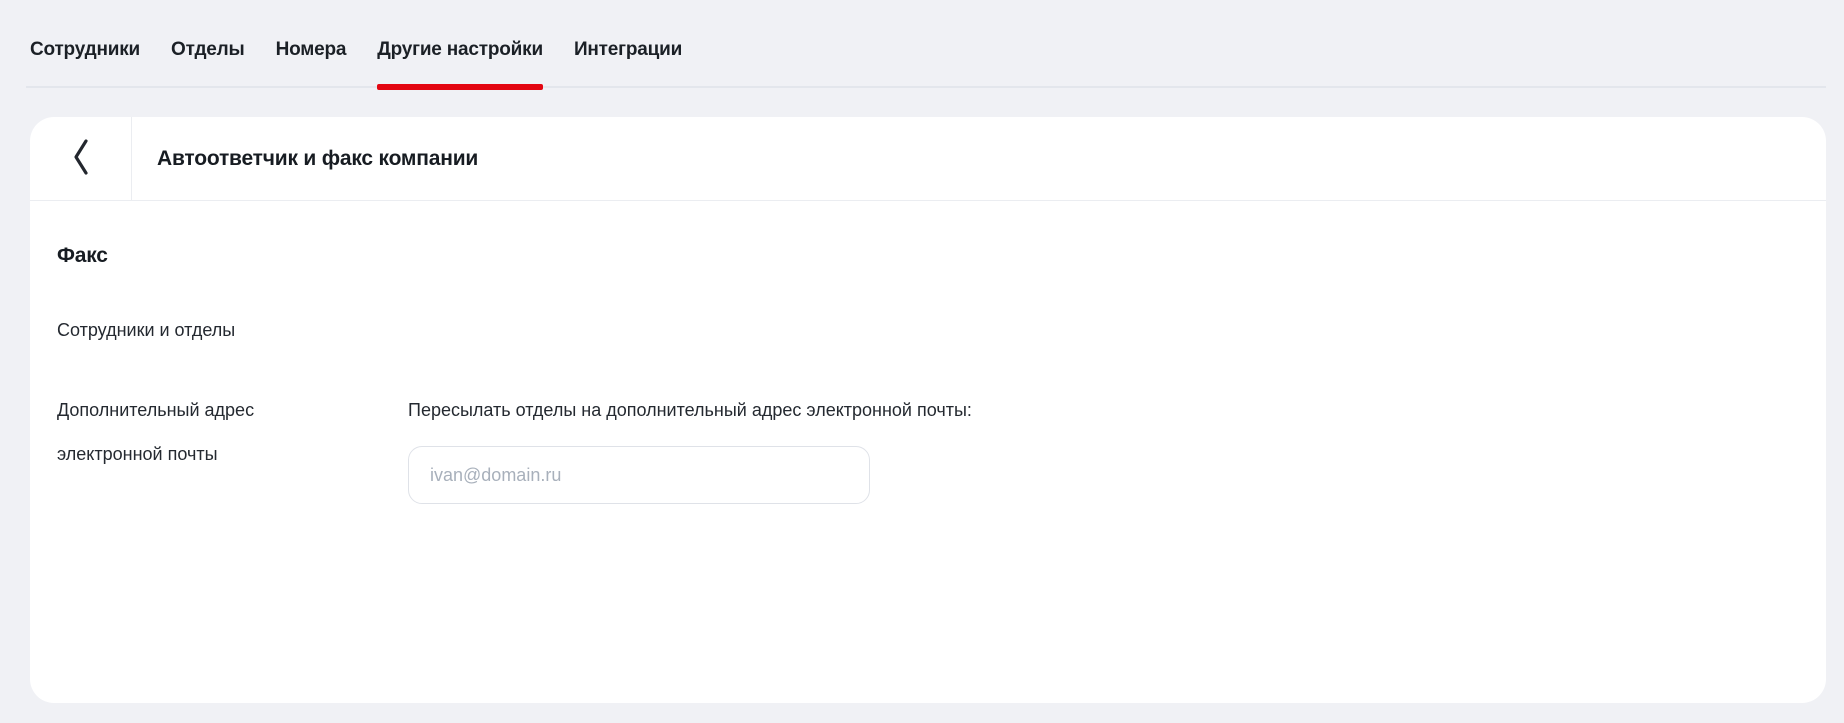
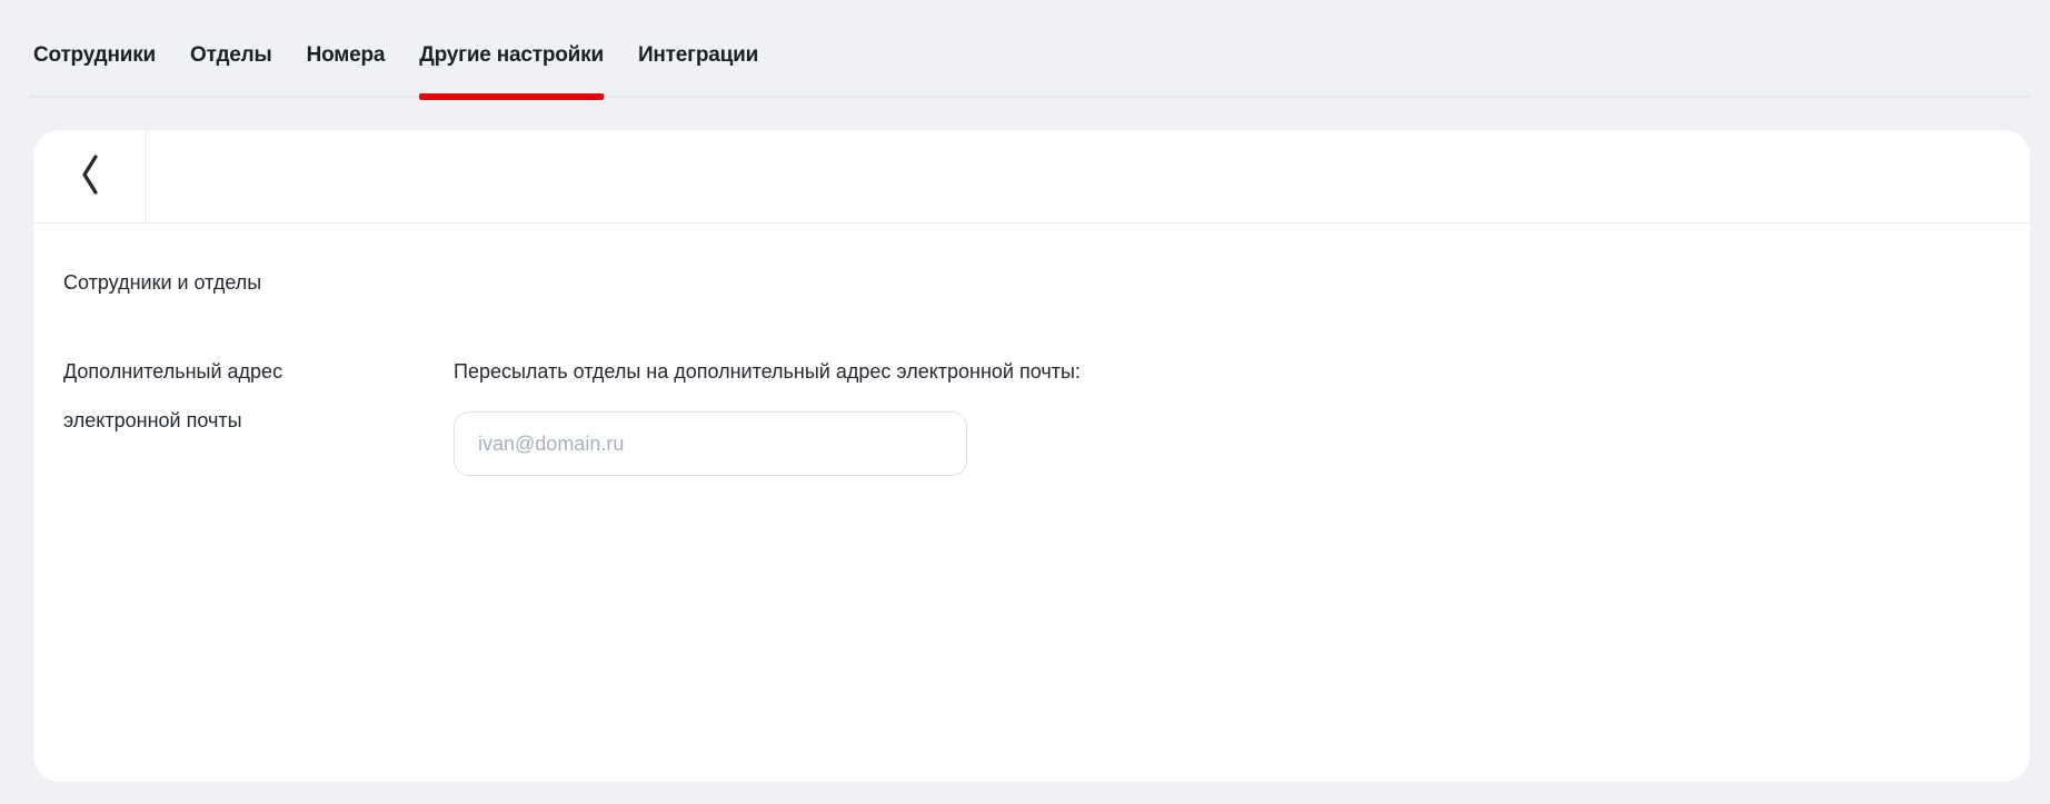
  Сотрудники
  Отделы
  Номера
  Другие настройки
  Интеграции
- Автоответчик и факс компании
- Факс
  Сотрудники и отделы
  Дополнительный адрес электронной почты
  Пересылать отделы на дополнительный адрес электронной почты:
  ivan@domain.ru
